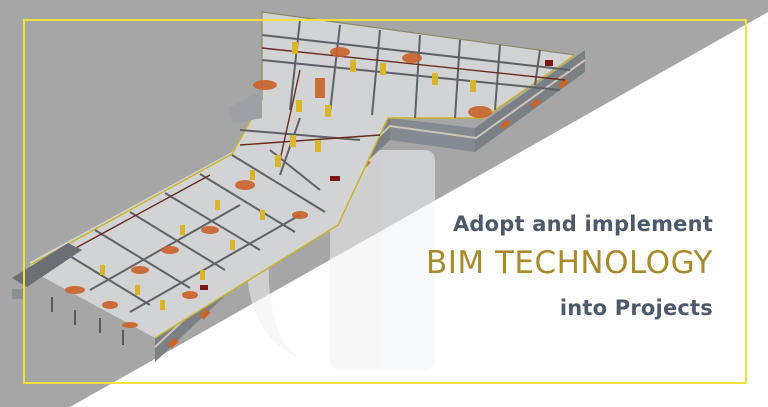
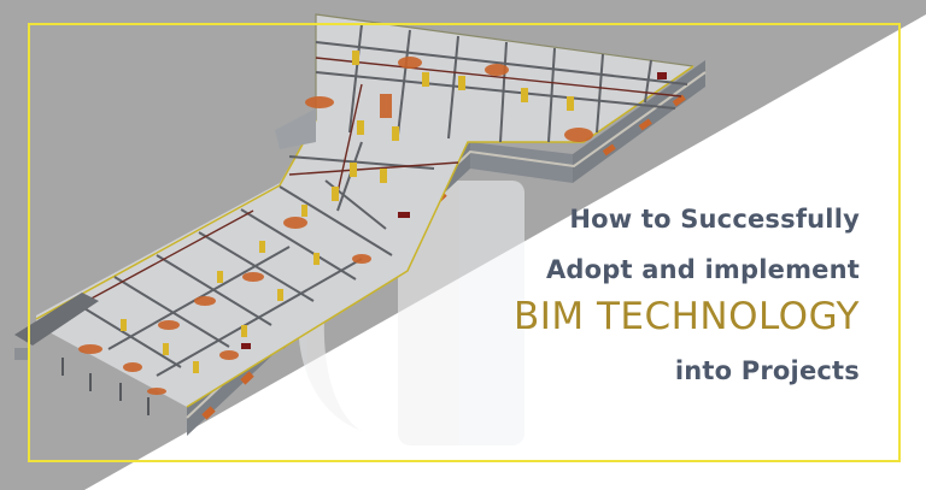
+ How to Successfully
  Adopt and implement
  BIM TECHNOLOGY
  into Projects
